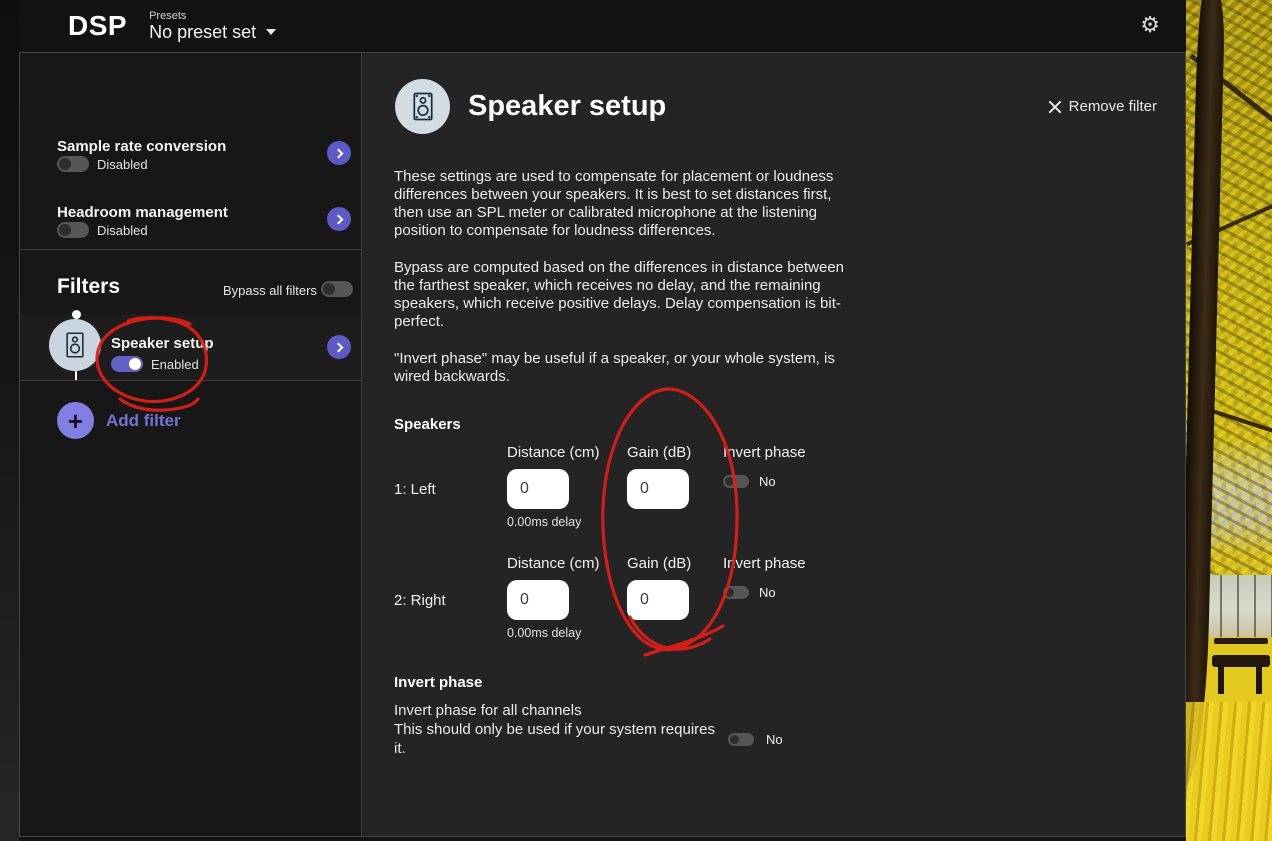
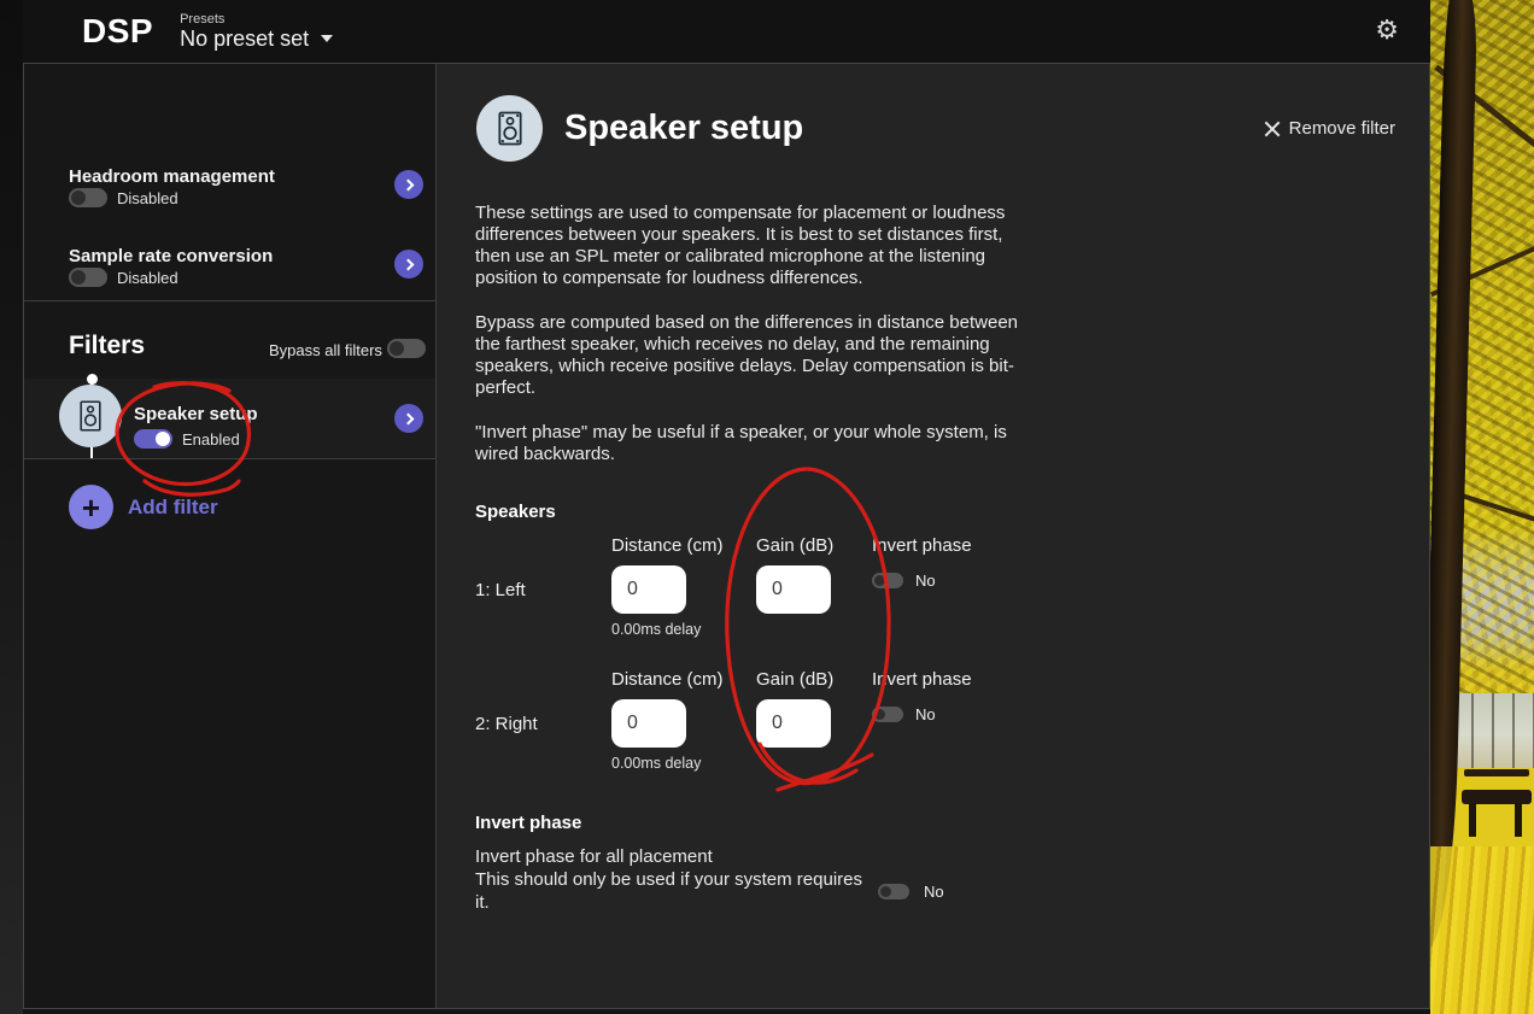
  DSP
  Presets
  No preset set
  ⚙
- Sample rate conversion
+ Headroom management
  Disabled
- Headroom management
+ Sample rate conversion
  Disabled
  Filters
  Bypass all filters
  Speaker setup
  Enabled
  +
  Add filter
  Speaker setup
  Remove filter
  These settings are used to compensate for placement or loudness differences between your speakers. It is best to set distances first, then use an SPL meter or calibrated microphone at the listening position to compensate for loudness differences.
  Bypass are computed based on the differences in distance between the farthest speaker, which receives no delay, and the remaining speakers, which receive positive delays. Delay compensation is bit-perfect.
  "Invert phase" may be useful if a speaker, or your whole system, is wired backwards.
  Speakers
  Distance (cm)
  Gain (dB)
  Invert phase
  1: Left
  0
  0
  No
  0.00ms delay
  Distance (cm)
  Gain (dB)
  Invert phase
  2: Right
  0
  0
  No
  0.00ms delay
  Invert phase
- Invert phase for all channels
+ Invert phase for all placement
  This should only be used if your system requires it.
  No
